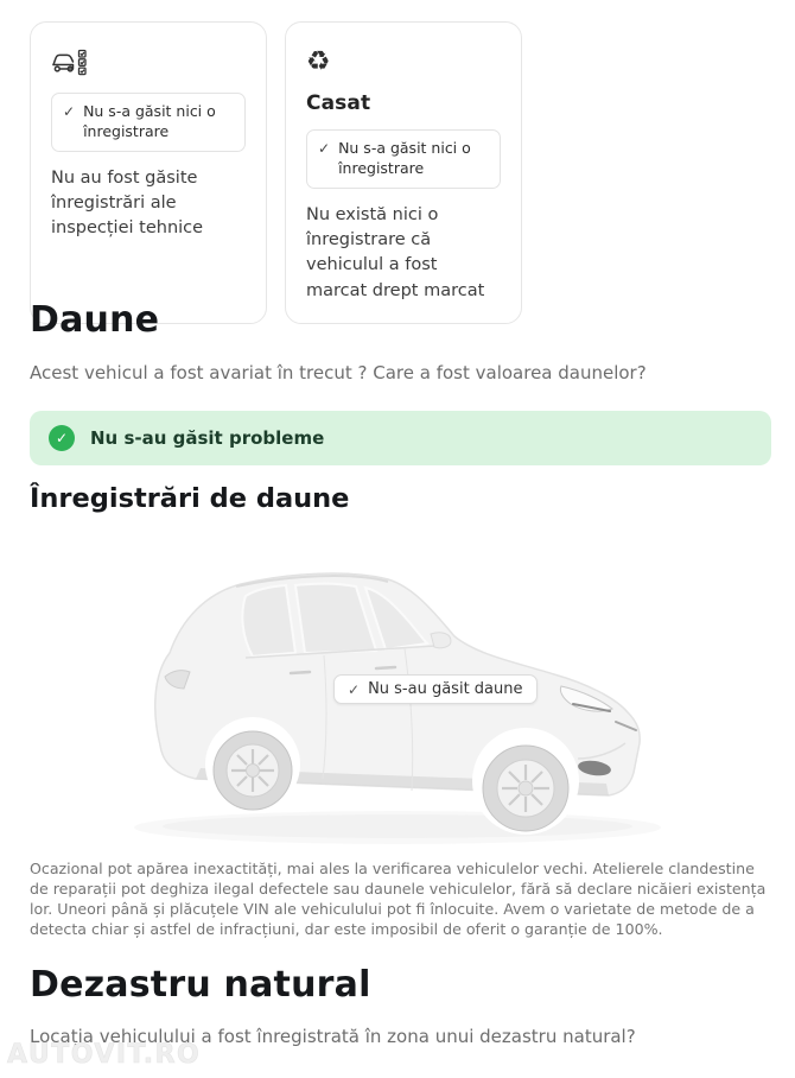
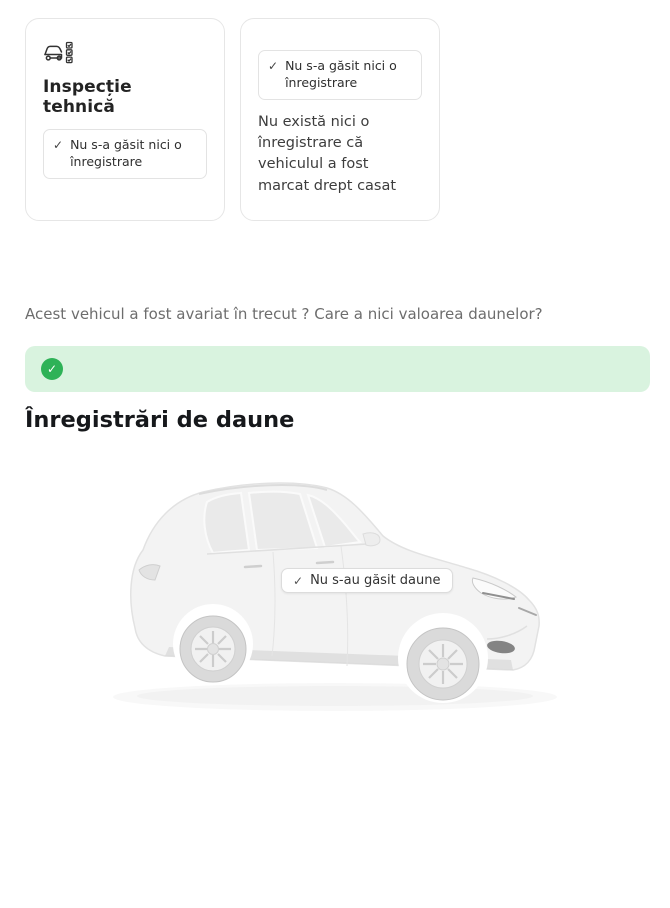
+ Inspecție tehnică
  ✓
  Nu s-a găsit nici o înregistrare
- Nu au fost găsite înregistrări ale inspecției tehnice
- ♻
- Casat
  ✓
  Nu s-a găsit nici o înregistrare
- Nu există nici o înregistrare că vehiculul a fost marcat drept marcat
+ Nu există nici o înregistrare că vehiculul a fost marcat drept casat
- Daune
- Acest vehicul a fost avariat în trecut ? Care a fost valoarea daunelor?
+ Acest vehicul a fost avariat în trecut ? Care a nici valoarea daunelor?
  ✓
- Nu s-au găsit probleme
  Înregistrări de daune
  ✓
  Nu s-au găsit daune
- Ocazional pot apărea inexactități, mai ales la verificarea vehiculelor vechi. Atelierele clandestine de reparații pot deghiza ilegal defectele sau daunele vehiculelor, fără să declare nicăieri existența lor. Uneori până și plăcuțele VIN ale vehiculului pot fi înlocuite. Avem o varietate de metode de a detecta chiar și astfel de infracțiuni, dar este imposibil de oferit o garanție de 100%.
- Dezastru natural
- Locația vehiculului a fost înregistrată în zona unui dezastru natural?
- AUTOVIT.RO
